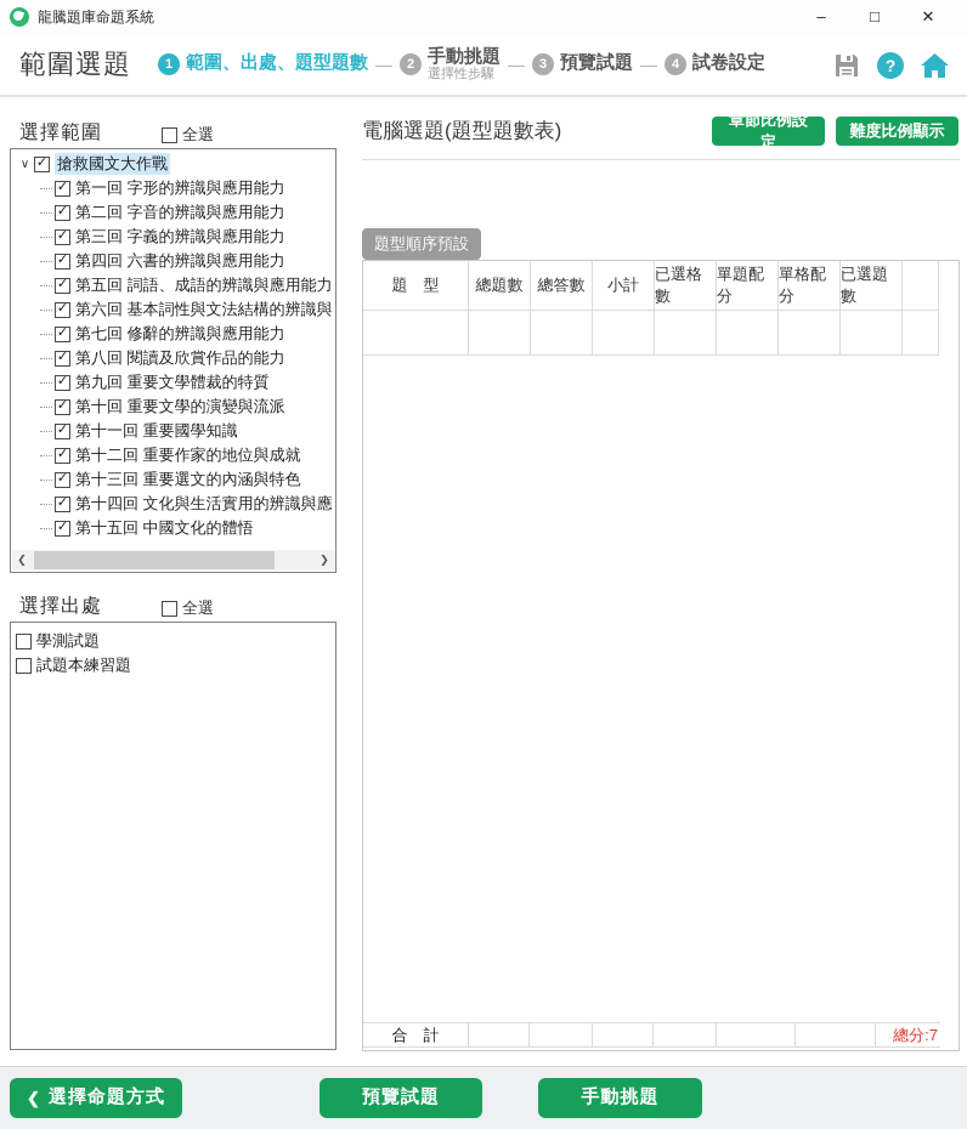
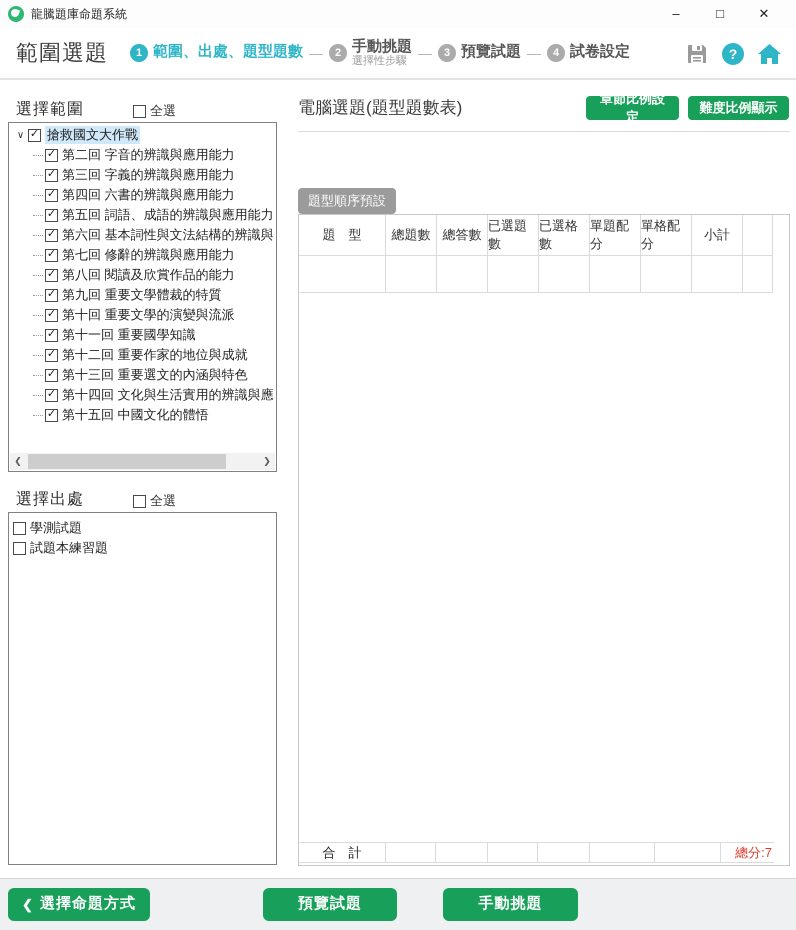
  龍騰題庫命題系統
  –
  □
  ✕
  範圍選題
  1
  範圍、出處、題型題數
  —
  2
  手動挑題
  選擇性步驟
  —
  3
  預覽試題
  —
  4
  試卷設定
  ?
  選擇範圍
  全選
  ∨
  搶救國文大作戰
- 第一回 字形的辨識與應用能力
  第二回 字音的辨識與應用能力
  第三回 字義的辨識與應用能力
  第四回 六書的辨識與應用能力
  第五回 詞語、成語的辨識與應用能力
  第六回 基本詞性與文法結構的辨識與
  第七回 修辭的辨識與應用能力
  第八回 閱讀及欣賞作品的能力
  第九回 重要文學體裁的特質
  第十回 重要文學的演變與流派
  第十一回 重要國學知識
  第十二回 重要作家的地位與成就
  第十三回 重要選文的內涵與特色
  第十四回 文化與生活實用的辨識與應
  第十五回 中國文化的體悟
  ❮
  ❯
  選擇出處
  全選
  學測試題
  試題本練習題
  電腦選題(題型題數表)
  章節比例設定
  難度比例顯示
  題型順序預設
  題 型
  總題數
  總答數
- 小計
+ 已選題數
  已選格數
  單題配分
  單格配分
- 已選題數
+ 小計
  合 計
  總分:
  7
  ❮
  選擇命題方式
  預覽試題
  手動挑題
